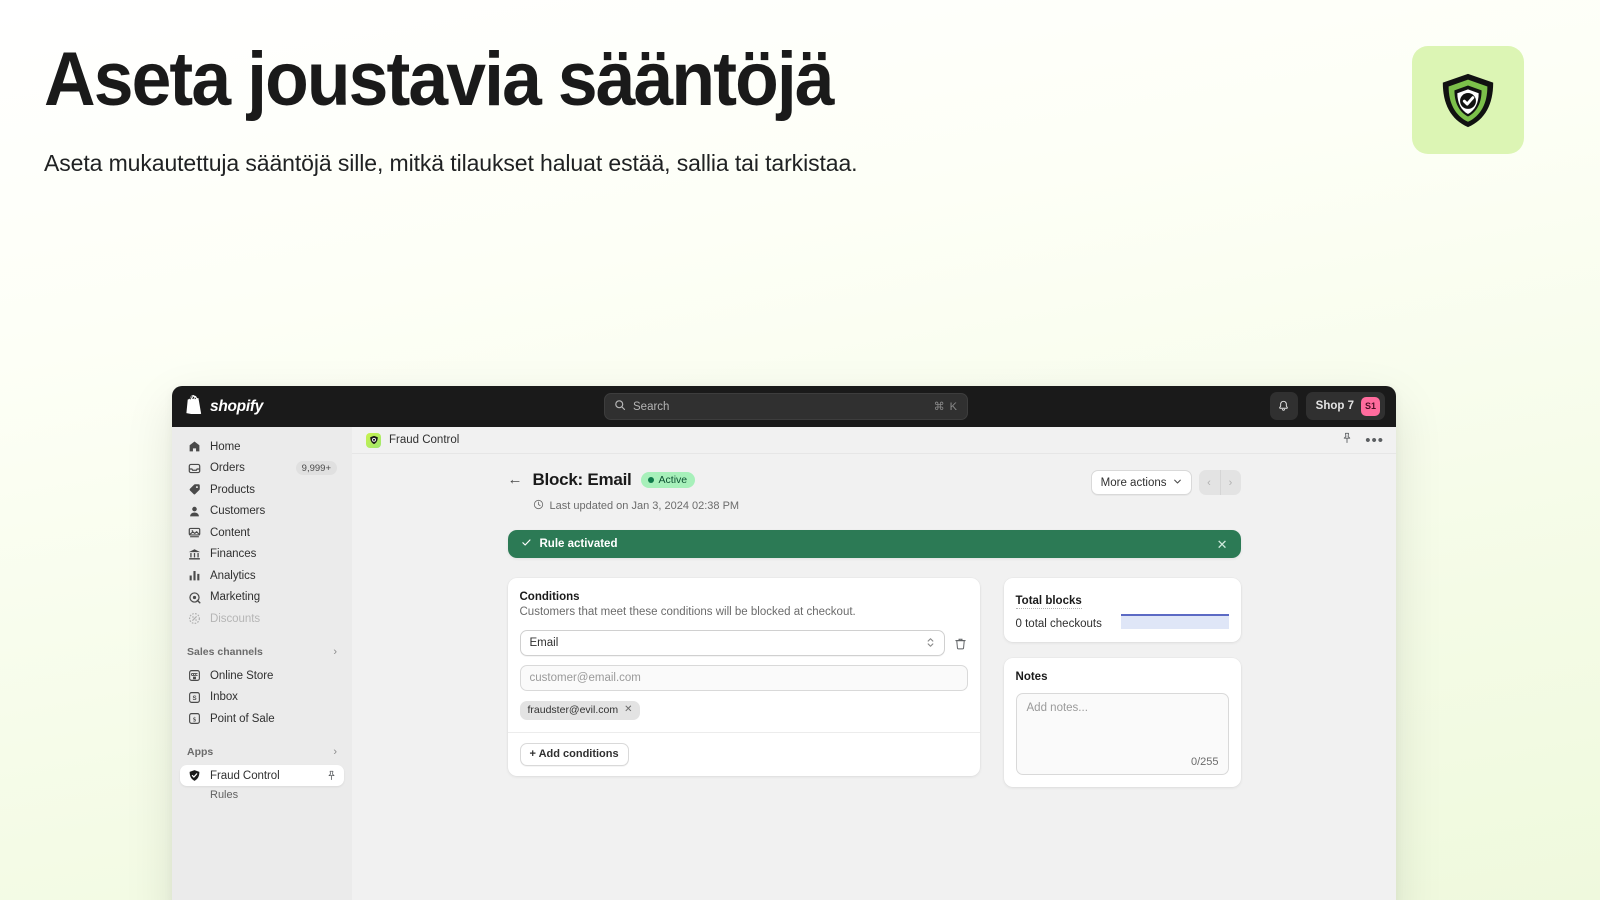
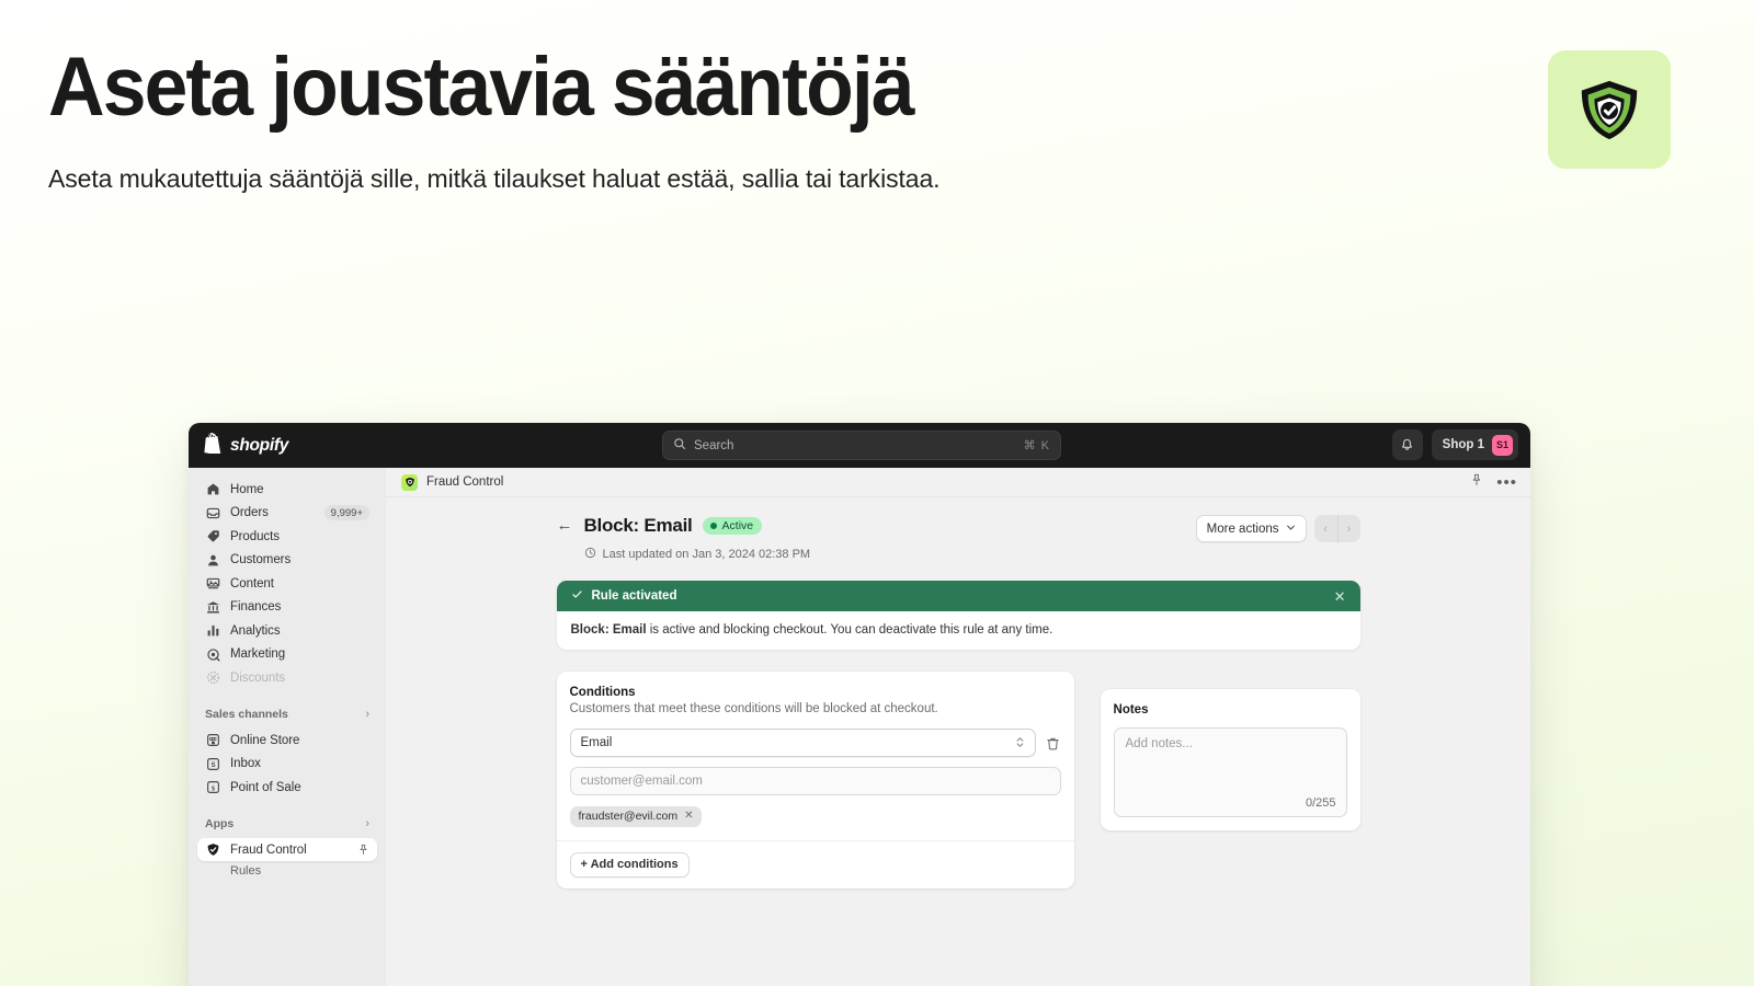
  Aseta joustavia sääntöjä
  Aseta mukautettuja sääntöjä sille, mitkä tilaukset haluat estää, sallia tai tarkistaa.
  shopify
  Search
  ⌘ K
- Shop 7
+ Shop 1
  S1
  Home
  Orders
  9,999+
  Products
  Customers
  Content
  Finances
  Analytics
  Marketing
  Discounts
  Sales channels
  ›
  Online Store
  Inbox
  Point of Sale
  Apps
  ›
  Fraud Control
  Rules
  Fraud Control
  •••
  ←
  Block: Email
  Active
  Last updated on Jan 3, 2024 02:38 PM
  More actions
  ‹
  ›
  Rule activated
  ✕
+ Block: Email is active and blocking checkout. You can deactivate this rule at any time.
  Conditions
  Customers that meet these conditions will be blocked at checkout.
  Email
  customer@email.com
  fraudster@evil.com
  ✕
  + Add conditions
- Total blocks
- 0 total checkouts
  Notes
  Add notes...
  0/255
